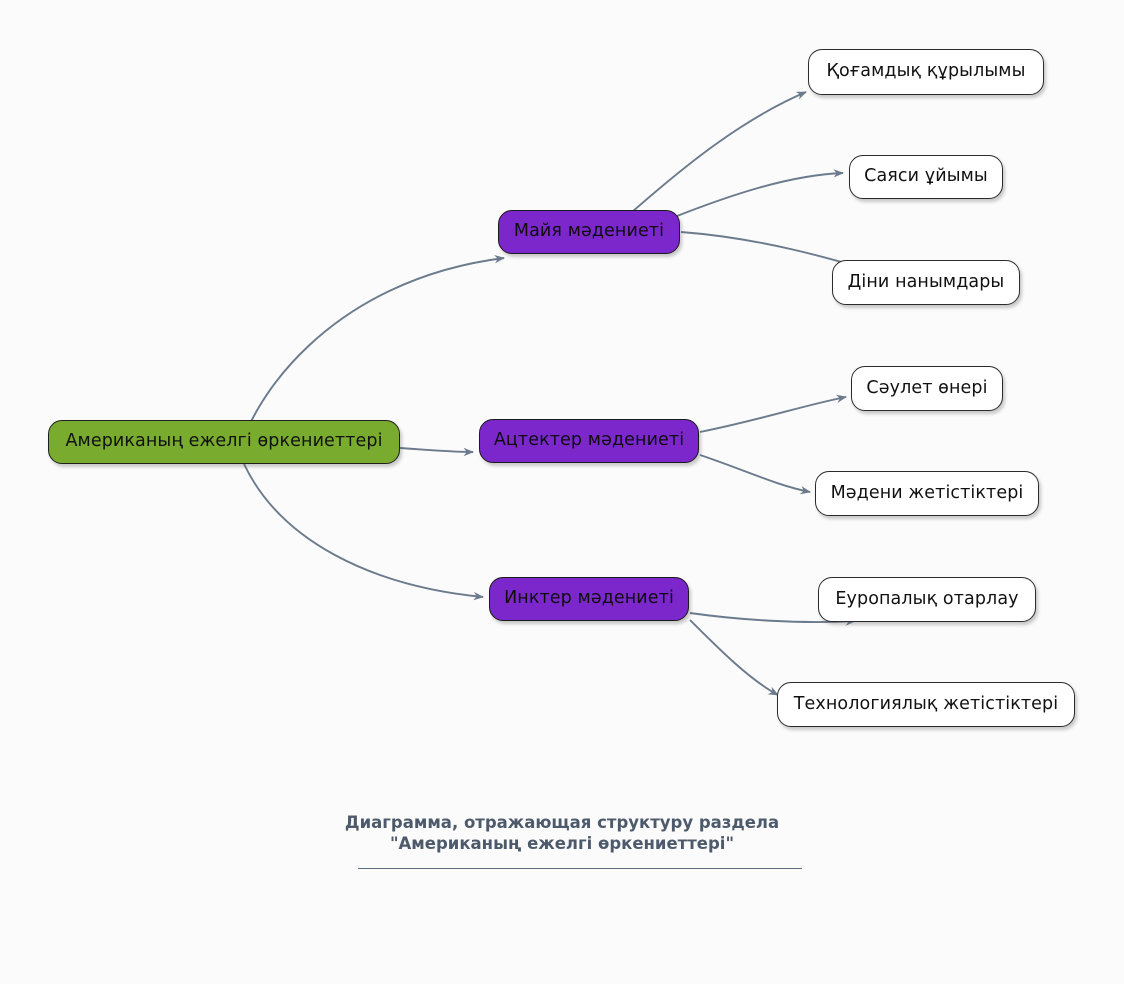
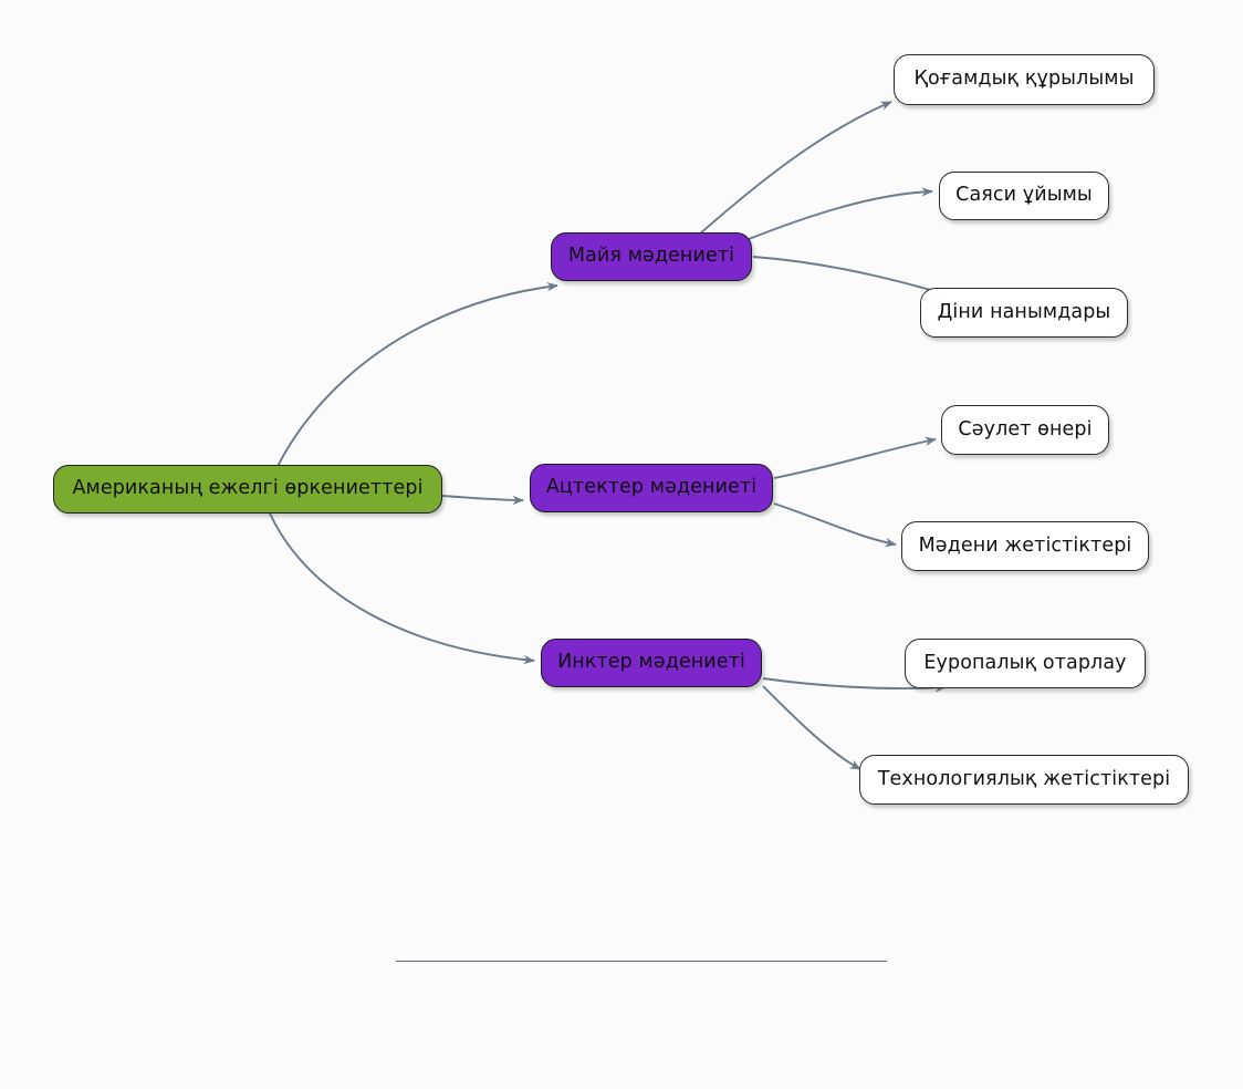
  Американың ежелгі өркениеттері
  Майя мәдениеті
  Ацтектер мәдениеті
  Инктер мәдениеті
  Қоғамдық құрылымы
  Саяси ұйымы
  Діни нанымдары
  Сәулет өнері
  Мәдени жетістіктері
  Еуропалық отарлау
  Технологиялық жетістіктері
- Диаграмма, отражающая структуру раздела
- "Американың ежелгі өркениеттері"
